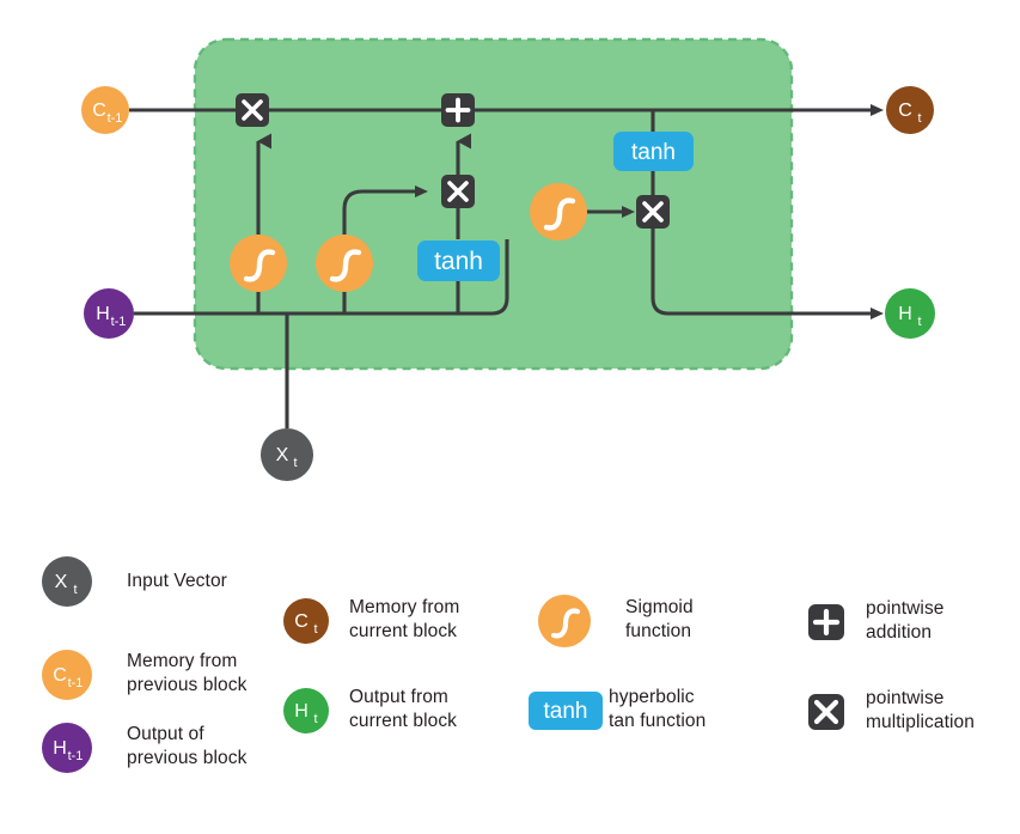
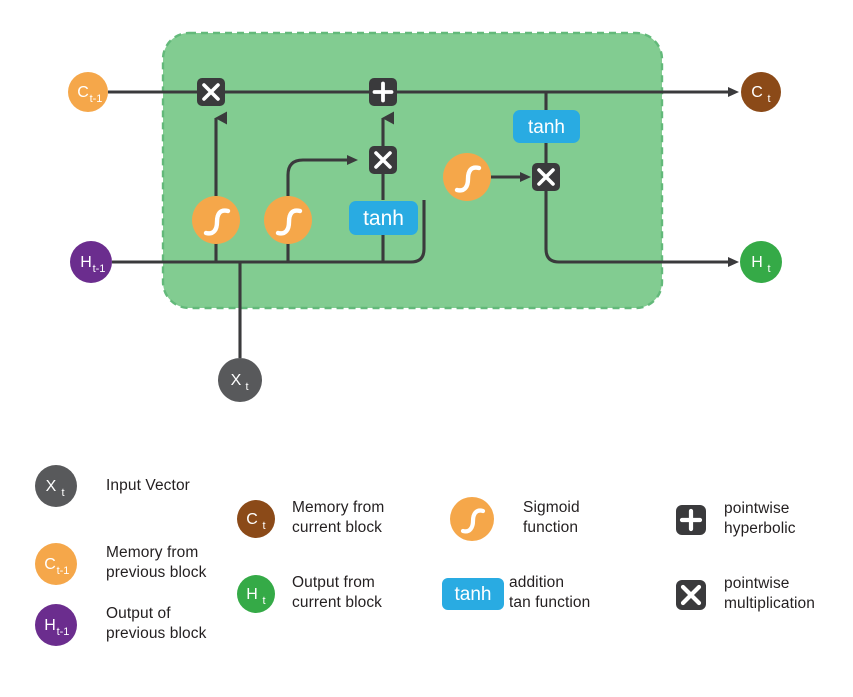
  tanh
  tanh
  C
  t-1
  H
  t-1
  X
  t
  C
  t
  H
  t
  X
  t
  C
  t-1
  H
  t-1
  C
  t
  H
  t
  tanh
  Input Vector
  Memory from
  previous block
  Output of
  previous block
  Memory from
  current block
  Output from
  current block
  Sigmoid
  function
- hyperbolic
+ addition
  tan function
  pointwise
- addition
+ hyperbolic
  pointwise
  multiplication
